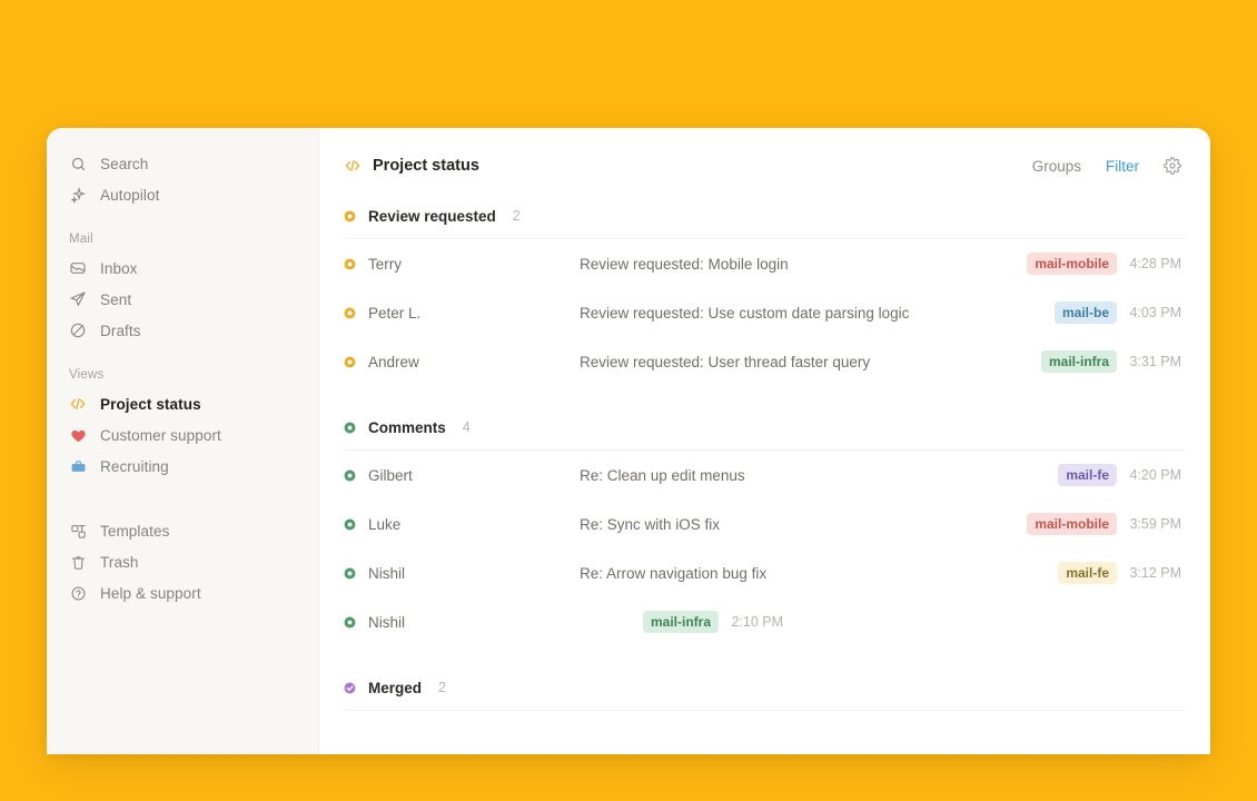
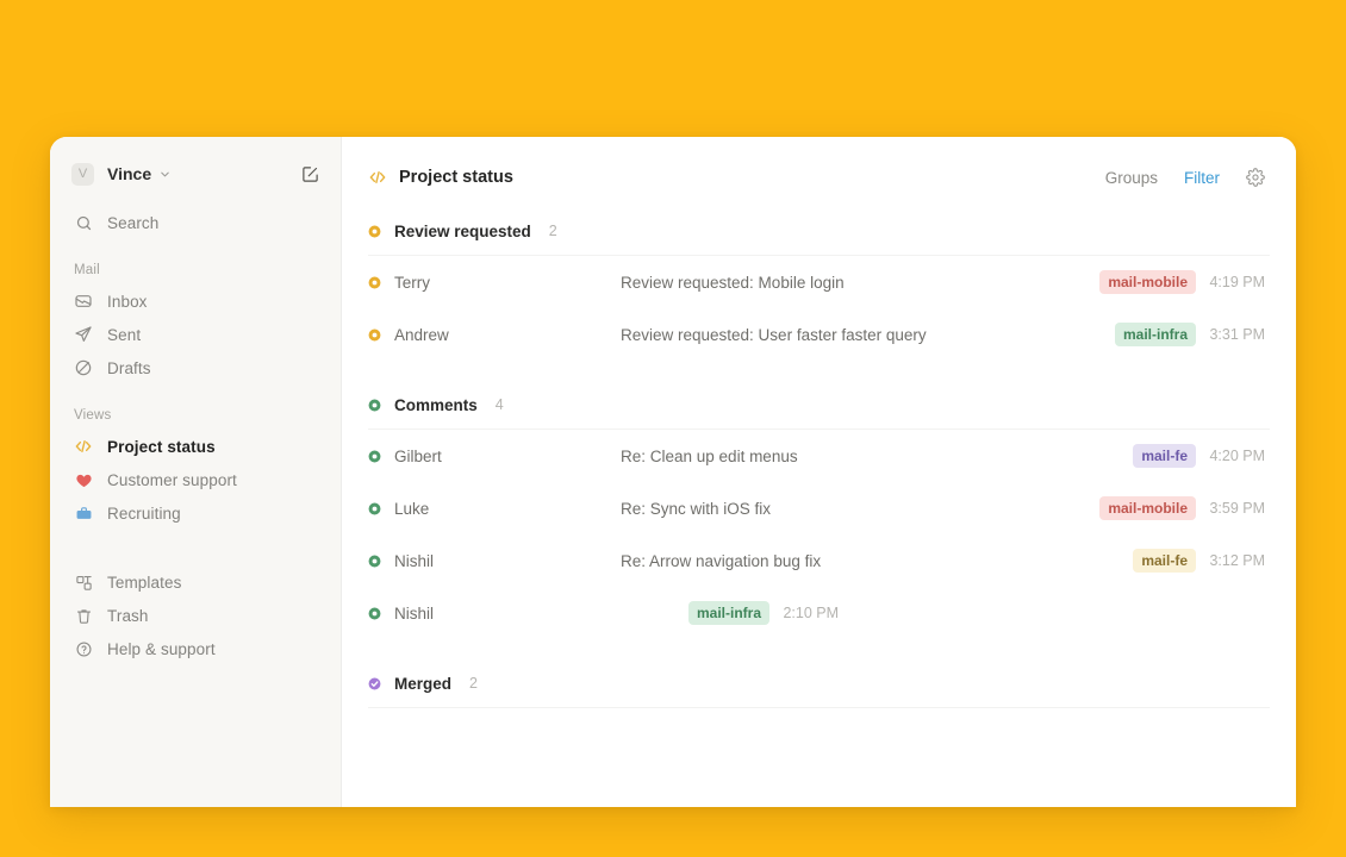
+ V
+ Vince
  Search
- Autopilot
  Mail
  Inbox
  Sent
  Drafts
  Views
  Project status
  Customer support
  Recruiting
  Templates
  Trash
  Help & support
  Project status
  Groups
  Filter
  Review requested
  2
  Terry
  Review requested: Mobile login
  mail-mobile
- 4:28 PM
+ 4:19 PM
- Peter L.
- Review requested: Use custom date parsing logic
- mail-be
- 4:03 PM
  Andrew
- Review requested: User thread faster query
+ Review requested: User faster faster query
  mail-infra
  3:31 PM
  Comments
  4
  Gilbert
  Re: Clean up edit menus
  mail-fe
  4:20 PM
  Luke
  Re: Sync with iOS fix
  mail-mobile
  3:59 PM
  Nishil
  Re: Arrow navigation bug fix
  mail-fe
  3:12 PM
  Nishil
  mail-infra
  2:10 PM
  Merged
  2
